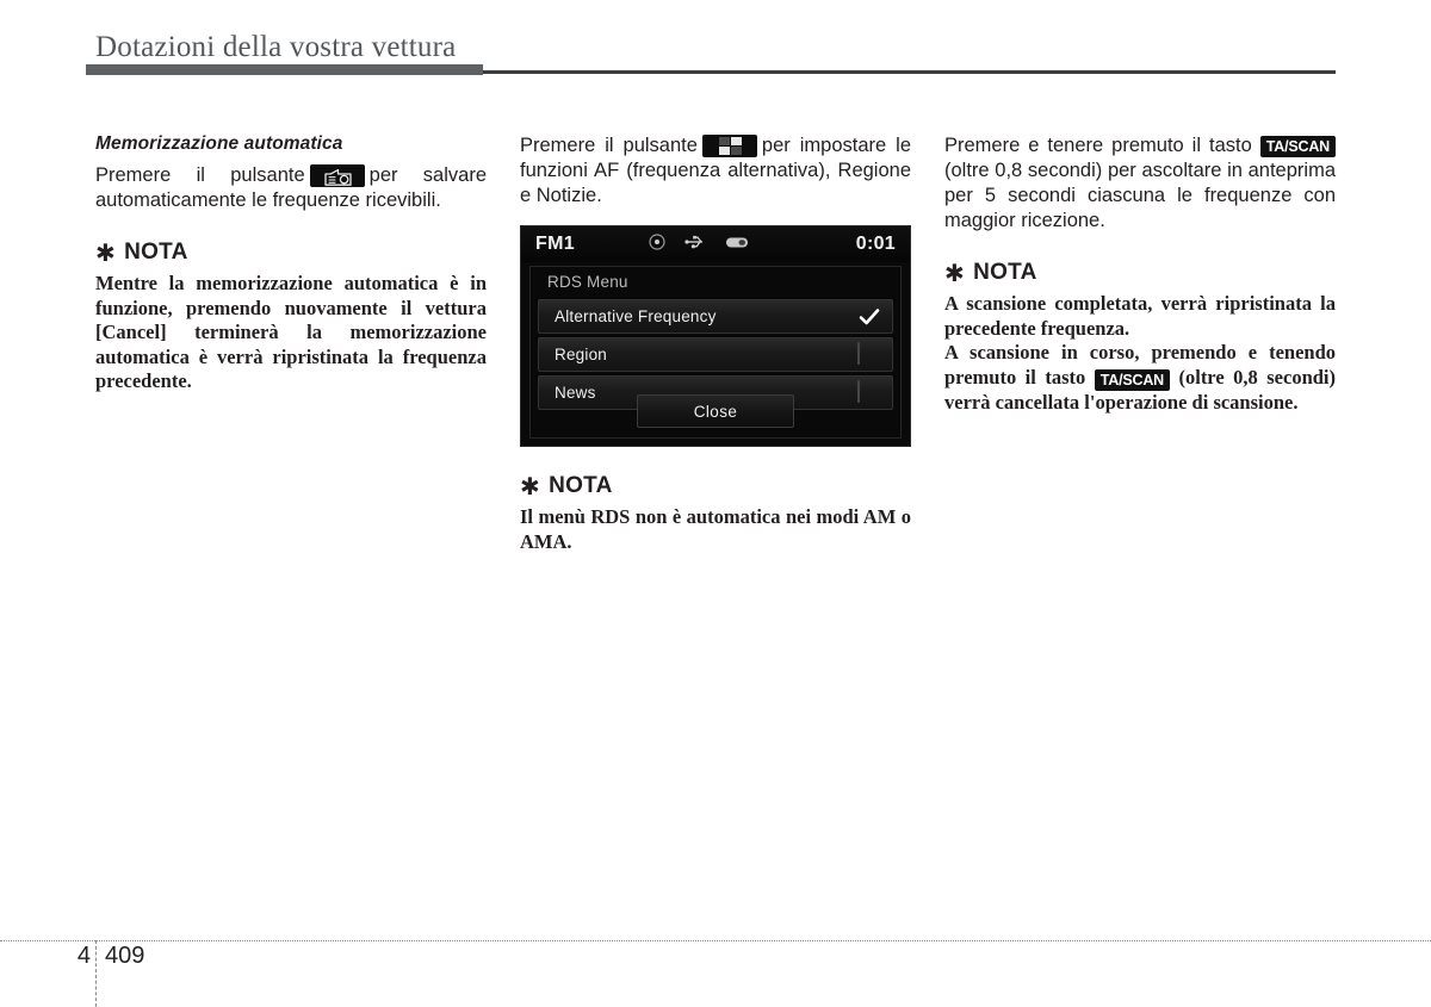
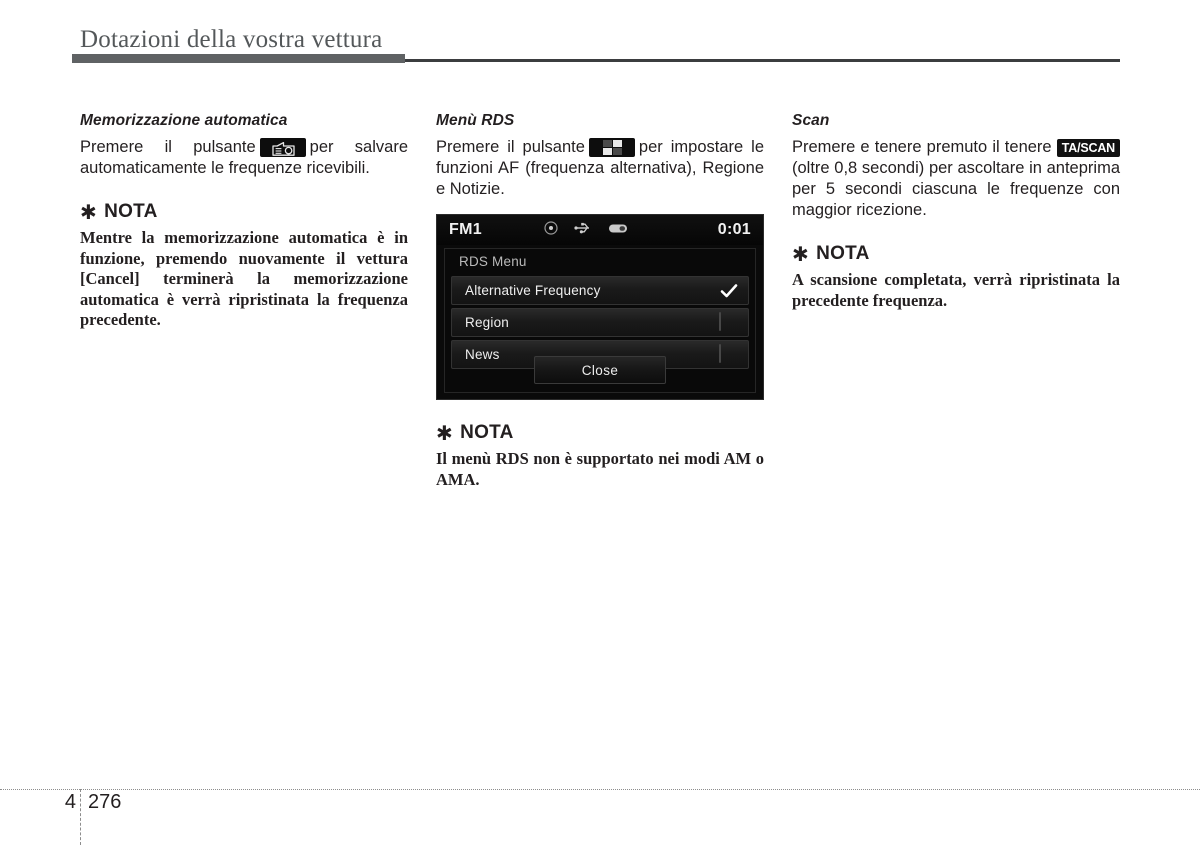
  Dotazioni della vostra vettura
  Memorizzazione automatica
  Premere il pulsante per salvare automaticamente le frequenze ricevibili.
  ✱
  NOTA
  Mentre la memorizzazione automatica è in funzione, premendo nuovamente il vettura [Cancel] terminerà la memorizzazione automatica è verrà ripristinata la frequenza precedente.
+ Menù RDS
  Premere il pulsante per impostare le funzioni AF (frequenza alternativa), Regione e Notizie.
  FM1
  0:01
  RDS Menu
  Alternative Frequency
  Region
  News
  Close
  ✱
  NOTA
- Il menù RDS non è automatica nei modi AM o AMA.
+ Il menù RDS non è supportato nei modi AM o AMA.
+ Scan
- Premere e tenere premuto il tasto TA/SCAN (oltre 0,8 secondi) per ascoltare in anteprima per 5 secondi ciascuna le frequenze con maggior ricezione.
+ Premere e tenere premuto il tenere TA/SCAN (oltre 0,8 secondi) per ascoltare in anteprima per 5 secondi ciascuna le frequenze con maggior ricezione.
  ✱
  NOTA
  A scansione completata, verrà ripristinata la precedente frequenza.
- A scansione in corso, premendo e tenendo premuto il tasto TA/SCAN (oltre 0,8 secondi) verrà cancellata l'operazione di scansione.
  4
- 409
+ 276
